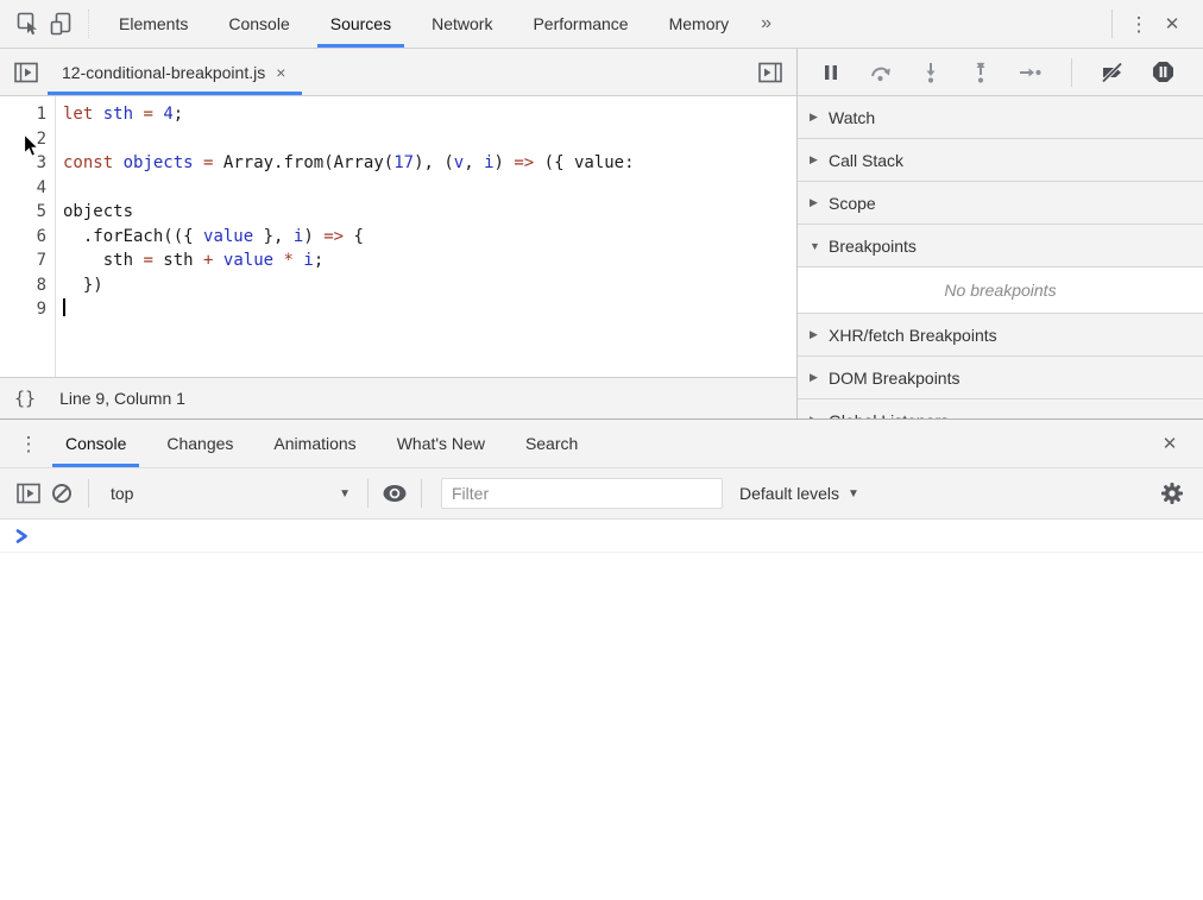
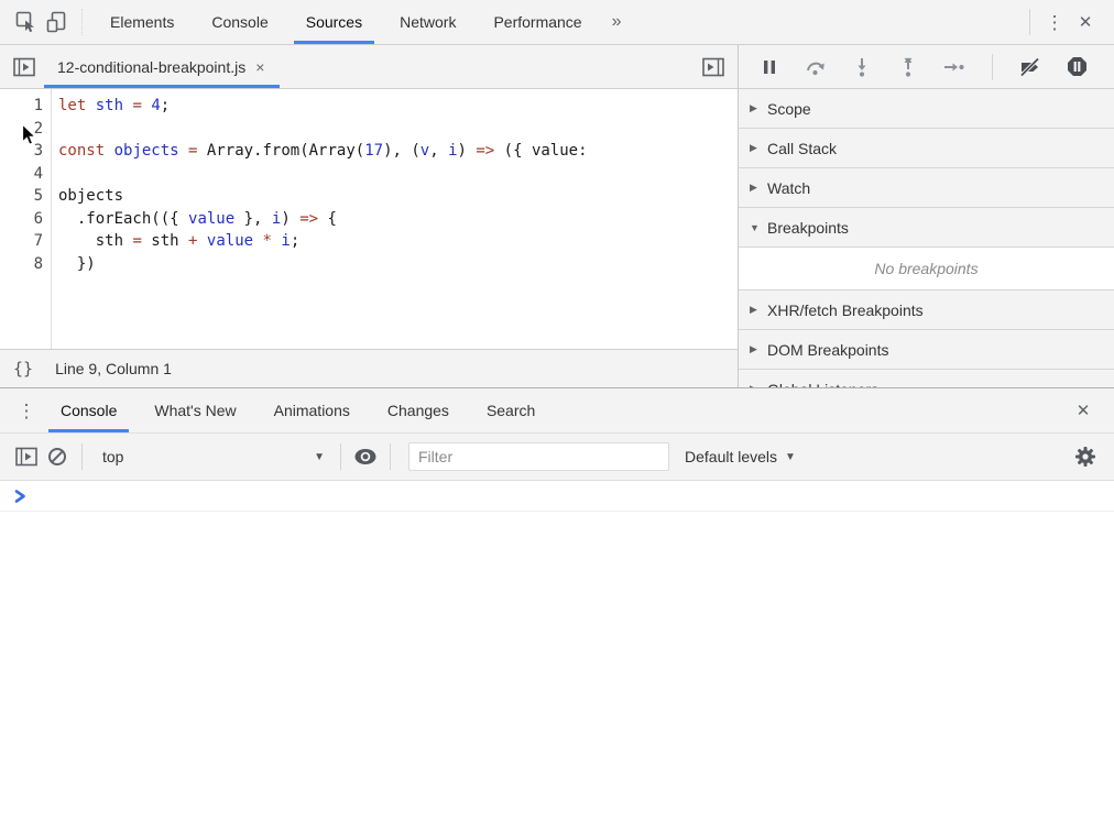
  Elements
  Console
  Sources
  Network
  Performance
- Memory
  »
  ⋮
  ✕
  12-conditional-breakpoint.js
  ×
  1
  let sth = 4;
  2
  3
  const objects = Array.from(Array(17), (v, i) => ({ value:
  4
  5
  objects
  6
  .forEach(({ value }, i) => {
  7
  sth = sth + value * i;
  8
  })
- 9
  {}
  Line 9, Column 1
  ▶
- Watch
+ Scope
  ▶
  Call Stack
  ▶
- Scope
+ Watch
  ▼
  Breakpoints
  No breakpoints
  ▶
  XHR/fetch Breakpoints
  ▶
  DOM Breakpoints
  ⋮
  Console
- Changes
+ What's New
  Animations
- What's New
+ Changes
  Search
  ✕
  top
  ▼
  Filter
  Default levels
  ▼
